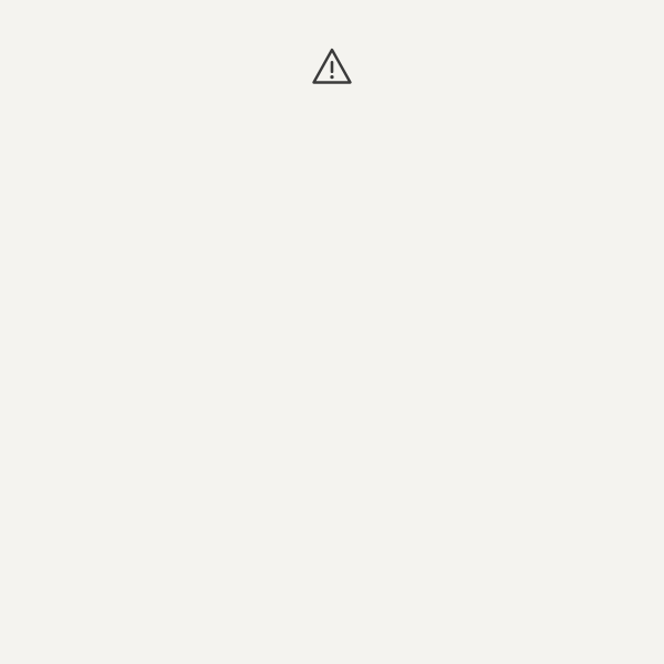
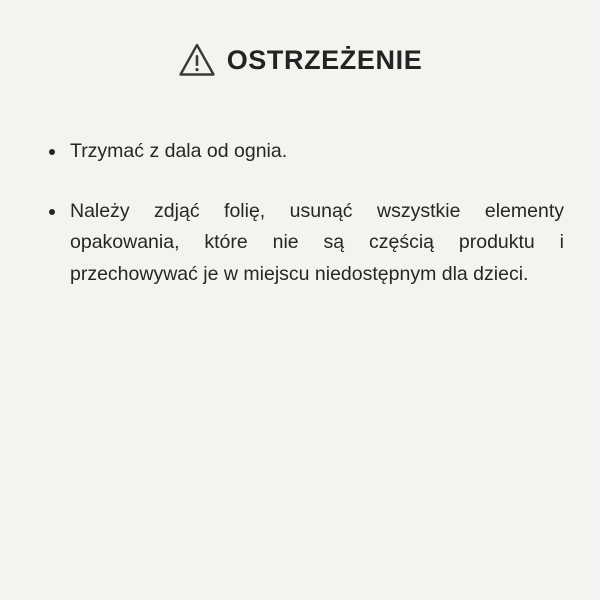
+ OSTRZEŻENIE
+ Trzymać z dala od ognia.
+ Należy zdjąć folię, usunąć wszystkie elementy opakowania, które nie są częścią produktu i przechowywać je w miejscu niedostępnym dla dzieci.
